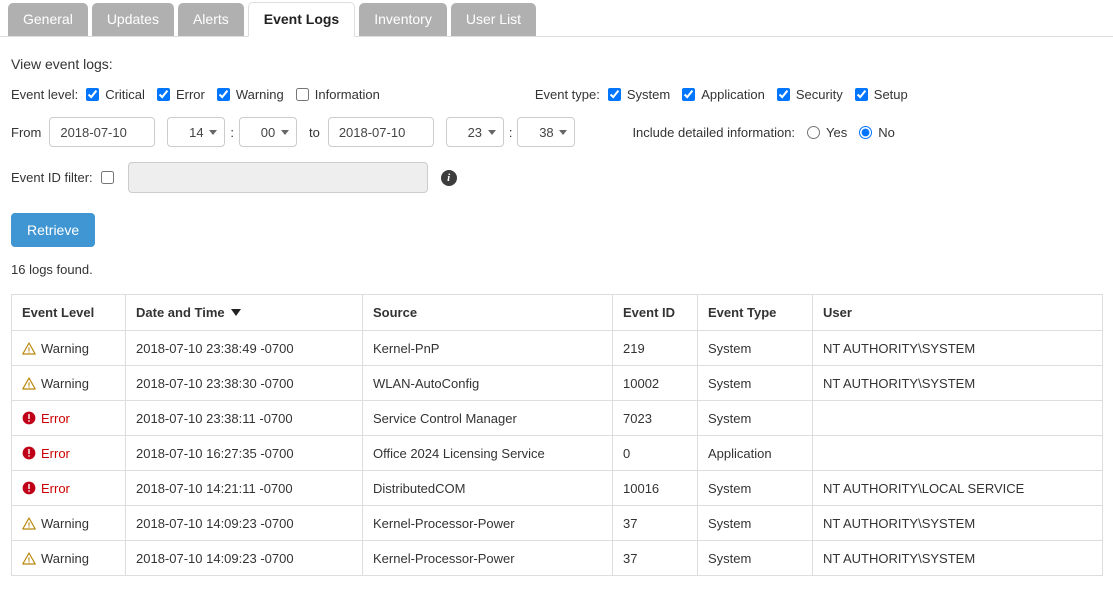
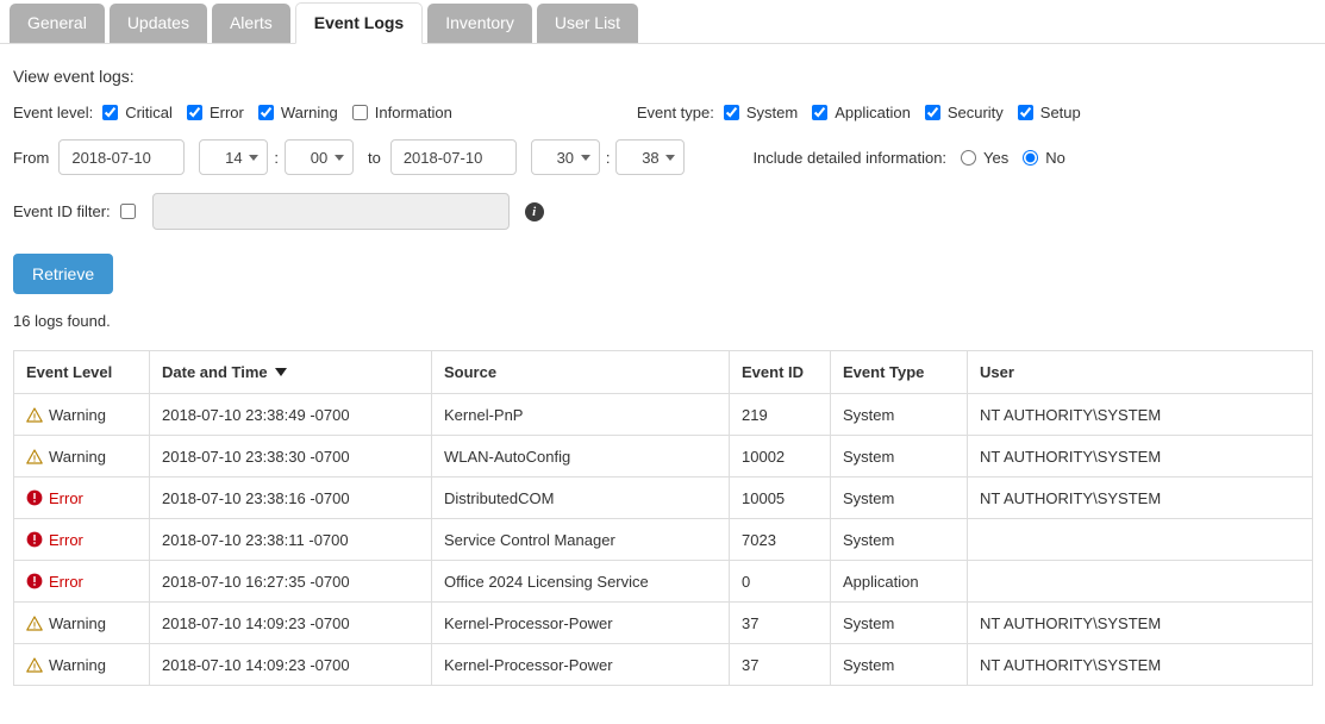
  General
  Updates
  Alerts
  Event Logs
  Inventory
  User List
  View event logs:
  Event level:
  Critical
  Error
  Warning
  Information
  Event type:
  System
  Application
  Security
  Setup
  From
  2018-07-10
  14
  :
  00
  to
  2018-07-10
- 23
+ 30
  :
  38
  Include detailed information:
  Yes
  No
  Event ID filter:
  i
  Retrieve
  16 logs found.
  Event Level	Date and Time	Source	Event ID	Event Type	User
  Warning	2018-07-10 23:38:49 -0700	Kernel-PnP	219	System	NT AUTHORITY\SYSTEM
  Warning	2018-07-10 23:38:30 -0700	WLAN-AutoConfig	10002	System	NT AUTHORITY\SYSTEM
+ Error	2018-07-10 23:38:16 -0700	DistributedCOM	10005	System	NT AUTHORITY\SYSTEM
  Error	2018-07-10 23:38:11 -0700	Service Control Manager	7023	System
  Error	2018-07-10 16:27:35 -0700	Office 2024 Licensing Service	0	Application
- Error	2018-07-10 14:21:11 -0700	DistributedCOM	10016	System	NT AUTHORITY\LOCAL SERVICE
  Warning	2018-07-10 14:09:23 -0700	Kernel-Processor-Power	37	System	NT AUTHORITY\SYSTEM
  Warning	2018-07-10 14:09:23 -0700	Kernel-Processor-Power	37	System	NT AUTHORITY\SYSTEM
